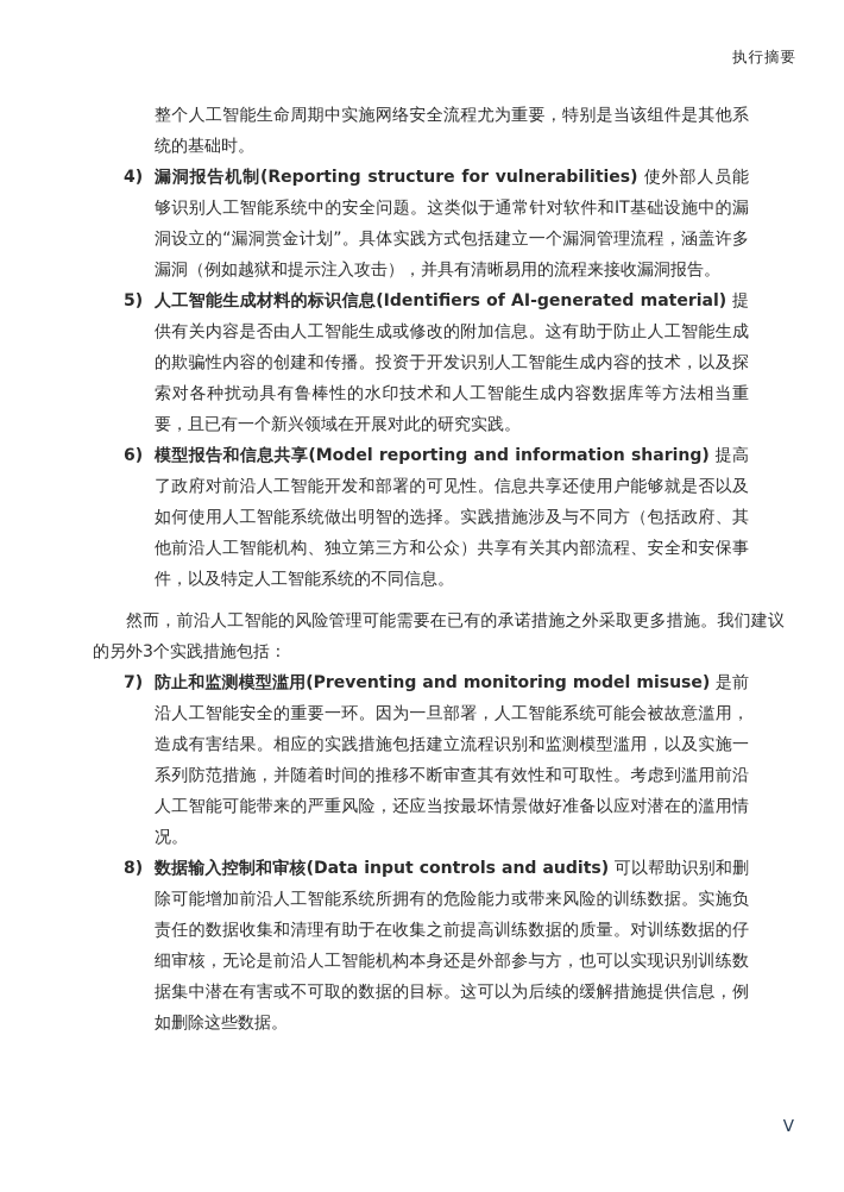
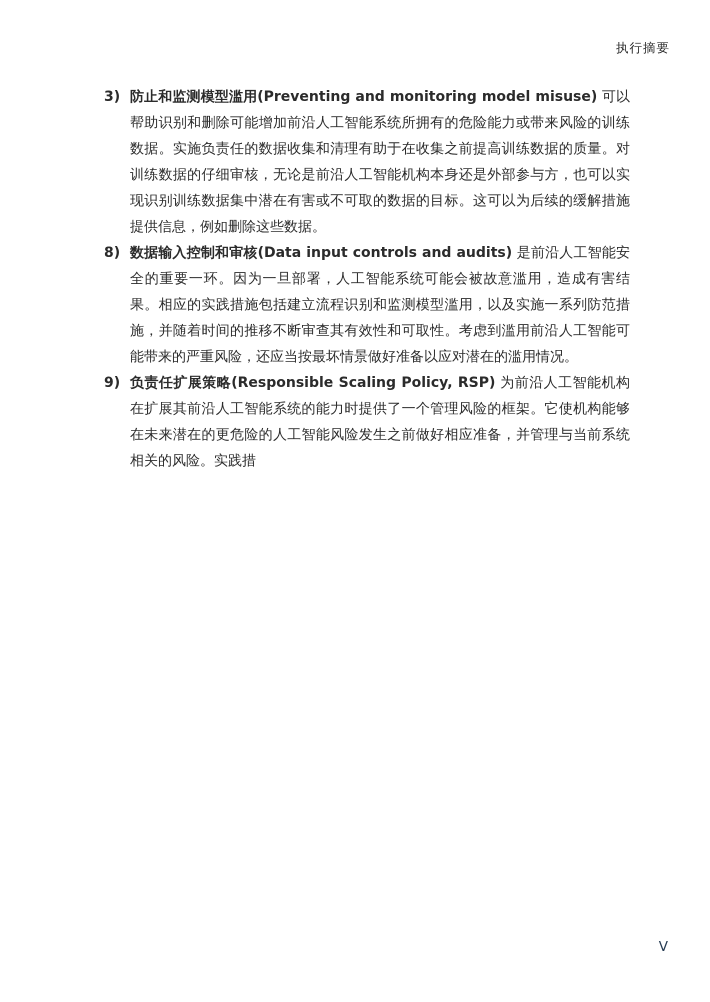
  执行摘要
- 整个人工智能生命周期中实施网络安全流程尤为重要，特别是当该组件是其他系统的基础时。
- 4)
- 漏洞报告机制(Reporting structure for vulnerabilities) 使外部人员能够识别人工智能系统中的安全问题。这类似于通常针对软件和IT基础设施中的漏洞设立的“漏洞赏金计划”。具体实践方式包括建立一个漏洞管理流程，涵盖许多漏洞（例如越狱和提示注入攻击），并具有清晰易用的流程来接收漏洞报告。
- 5)
- 人工智能生成材料的标识信息(Identifiers of AI-generated material) 提供有关内容是否由人工智能生成或修改的附加信息。这有助于防止人工智能生成的欺骗性内容的创建和传播。投资于开发识别人工智能生成内容的技术，以及探索对各种扰动具有鲁棒性的水印技术和人工智能生成内容数据库等方法相当重要，且已有一个新兴领域在开展对此的研究实践。
- 6)
- 模型报告和信息共享(Model reporting and information sharing) 提高了政府对前沿人工智能开发和部署的可见性。信息共享还使用户能够就是否以及如何使用人工智能系统做出明智的选择。实践措施涉及与不同方（包括政府、其他前沿人工智能机构、独立第三方和公众）共享有关其内部流程、安全和安保事件，以及特定人工智能系统的不同信息。
- 然而，前沿人工智能的风险管理可能需要在已有的承诺措施之外采取更多措施。我们建议的另外3个实践措施包括：
- 7)
+ 3)
- 防止和监测模型滥用(Preventing and monitoring model misuse) 是前沿人工智能安全的重要一环。因为一旦部署，人工智能系统可能会被故意滥用，造成有害结果。相应的实践措施包括建立流程识别和监测模型滥用，以及实施一系列防范措施，并随着时间的推移不断审查其有效性和可取性。考虑到滥用前沿人工智能可能带来的严重风险，还应当按最坏情景做好准备以应对潜在的滥用情况。
+ 防止和监测模型滥用(Preventing and monitoring model misuse) 可以帮助识别和删除可能增加前沿人工智能系统所拥有的危险能力或带来风险的训练数据。实施负责任的数据收集和清理有助于在收集之前提高训练数据的质量。对训练数据的仔细审核，无论是前沿人工智能机构本身还是外部参与方，也可以实现识别训练数据集中潜在有害或不可取的数据的目标。这可以为后续的缓解措施提供信息，例如删除这些数据。
  8)
- 数据输入控制和审核(Data input controls and audits) 可以帮助识别和删除可能增加前沿人工智能系统所拥有的危险能力或带来风险的训练数据。实施负责任的数据收集和清理有助于在收集之前提高训练数据的质量。对训练数据的仔细审核，无论是前沿人工智能机构本身还是外部参与方，也可以实现识别训练数据集中潜在有害或不可取的数据的目标。这可以为后续的缓解措施提供信息，例如删除这些数据。
+ 数据输入控制和审核(Data input controls and audits) 是前沿人工智能安全的重要一环。因为一旦部署，人工智能系统可能会被故意滥用，造成有害结果。相应的实践措施包括建立流程识别和监测模型滥用，以及实施一系列防范措施，并随着时间的推移不断审查其有效性和可取性。考虑到滥用前沿人工智能可能带来的严重风险，还应当按最坏情景做好准备以应对潜在的滥用情况。
+ 9)
+ 负责任扩展策略(Responsible Scaling Policy, RSP) 为前沿人工智能机构在扩展其前沿人工智能系统的能力时提供了一个管理风险的框架。它使机构能够在未来潜在的更危险的人工智能风险发生之前做好相应准备，并管理与当前系统相关的风险。实践措
  V
